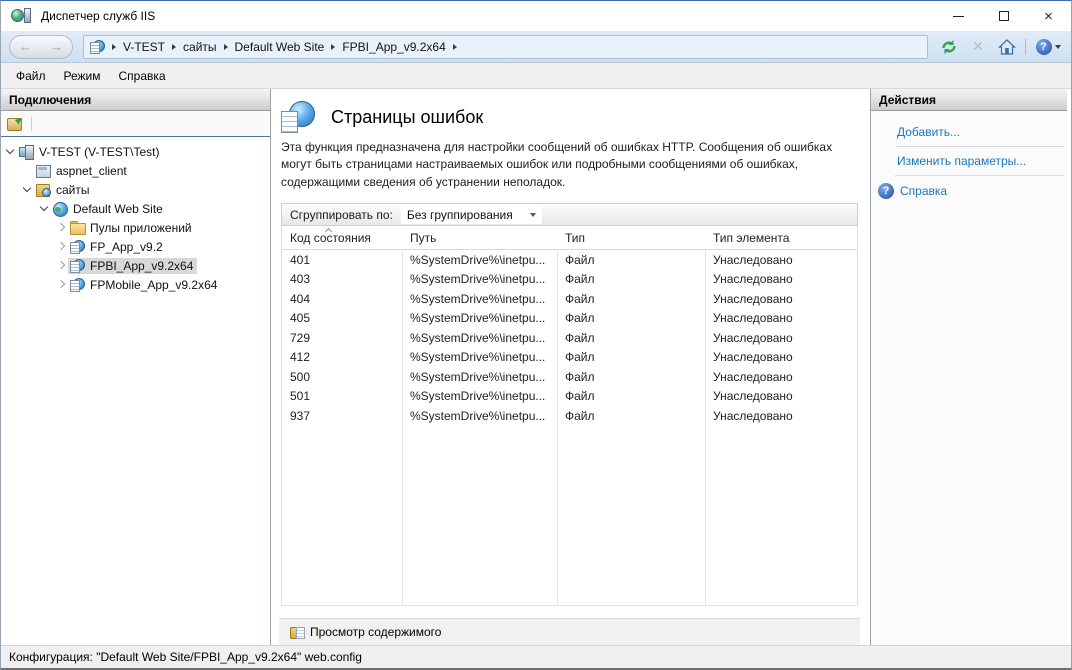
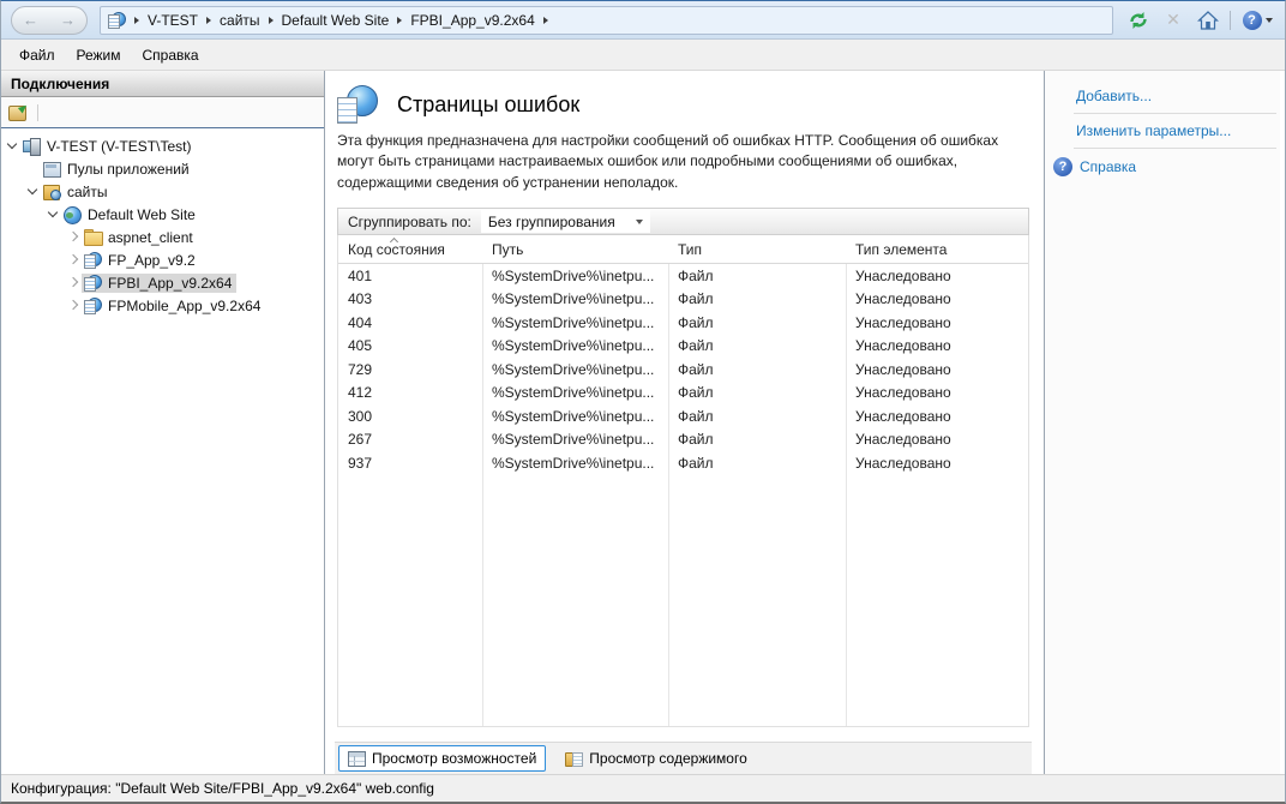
- Диспетчер служб IIS
- ×
  ←
  →
  V-TEST
  сайты
  Default Web Site
  FPBI_App_v9.2x64
  ✕
  ?
  Файл
  Режим
  Справка
  Подключения
  V-TEST (V-TEST\Test)
- aspnet_client
+ Пулы приложений
  сайты
  Default Web Site
- Пулы приложений
+ aspnet_client
  FP_App_v9.2
  FPBI_App_v9.2x64
  FPMobile_App_v9.2x64
  Страницы ошибок
  Эта функция предназначена для настройки сообщений об ошибках HTTP. Сообщения об ошибках могут быть страницами настраиваемых ошибок или подробными сообщениями об ошибках, содержащими сведения об устранении неполадок.
  Сгруппировать по:
  Без группирования
  Код состояния
  Путь
  Тип
  Тип элемента
  401
  %SystemDrive%\inetpu...
  Файл
  Унаследовано
  403
  %SystemDrive%\inetpu...
  Файл
  Унаследовано
  404
  %SystemDrive%\inetpu...
  Файл
  Унаследовано
  405
  %SystemDrive%\inetpu...
  Файл
  Унаследовано
  729
  %SystemDrive%\inetpu...
  Файл
  Унаследовано
  412
  %SystemDrive%\inetpu...
  Файл
  Унаследовано
- 500
+ 300
  %SystemDrive%\inetpu...
  Файл
  Унаследовано
- 501
+ 267
  %SystemDrive%\inetpu...
  Файл
  Унаследовано
  937
  %SystemDrive%\inetpu...
  Файл
  Унаследовано
+ Просмотр возможностей
  Просмотр содержимого
- Действия
  Добавить...
  Изменить параметры...
  Справка
  Конфигурация: "Default Web Site/FPBI_App_v9.2x64" web.config
